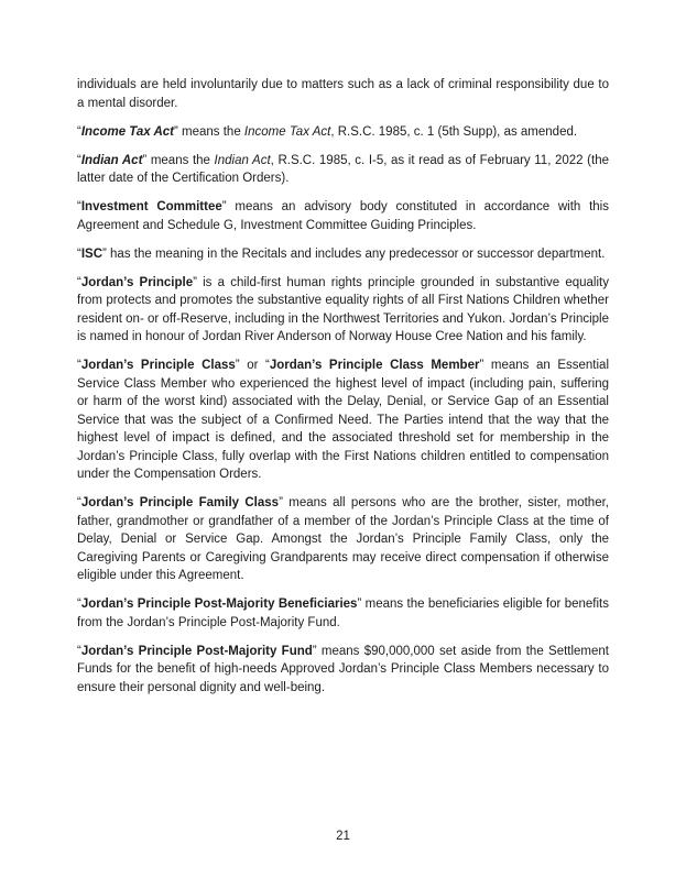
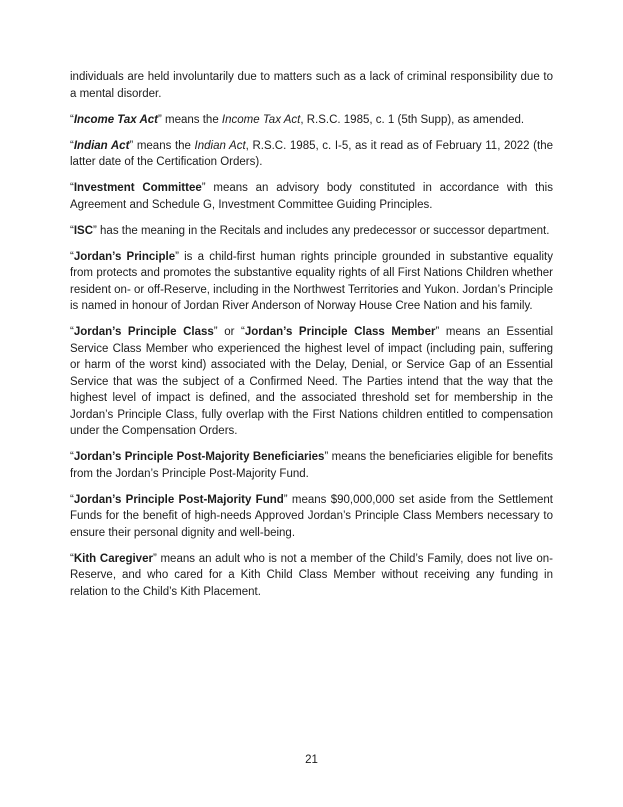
  individuals are held involuntarily due to matters such as a lack of criminal responsibility due to a mental disorder.
  “Income Tax Act” means the Income Tax Act, R.S.C. 1985, c. 1 (5th Supp), as amended.
  “Indian Act” means the Indian Act, R.S.C. 1985, c. I-5, as it read as of February 11, 2022 (the latter date of the Certification Orders).
  “Investment Committee” means an advisory body constituted in accordance with this Agreement and Schedule G, Investment Committee Guiding Principles.
  “ISC” has the meaning in the Recitals and includes any predecessor or successor department.
  “Jordan’s Principle” is a child-first human rights principle grounded in substantive equality from protects and promotes the substantive equality rights of all First Nations Children whether resident on- or off-Reserve, including in the Northwest Territories and Yukon. Jordan’s Principle is named in honour of Jordan River Anderson of Norway House Cree Nation and his family.
  “Jordan’s Principle Class” or “Jordan’s Principle Class Member” means an Essential Service Class Member who experienced the highest level of impact (including pain, suffering or harm of the worst kind) associated with the Delay, Denial, or Service Gap of an Essential Service that was the subject of a Confirmed Need. The Parties intend that the way that the highest level of impact is defined, and the associated threshold set for membership in the Jordan’s Principle Class, fully overlap with the First Nations children entitled to compensation under the Compensation Orders.
- “Jordan’s Principle Family Class” means all persons who are the brother, sister, mother, father, grandmother or grandfather of a member of the Jordan’s Principle Class at the time of Delay, Denial or Service Gap. Amongst the Jordan’s Principle Family Class, only the Caregiving Parents or Caregiving Grandparents may receive direct compensation if otherwise eligible under this Agreement.
  “Jordan’s Principle Post-Majority Beneficiaries” means the beneficiaries eligible for benefits from the Jordan’s Principle Post-Majority Fund.
  “Jordan’s Principle Post-Majority Fund” means $90,000,000 set aside from the Settlement Funds for the benefit of high-needs Approved Jordan’s Principle Class Members necessary to ensure their personal dignity and well-being.
+ “Kith Caregiver” means an adult who is not a member of the Child’s Family, does not live on-Reserve, and who cared for a Kith Child Class Member without receiving any funding in relation to the Child’s Kith Placement.
  21
